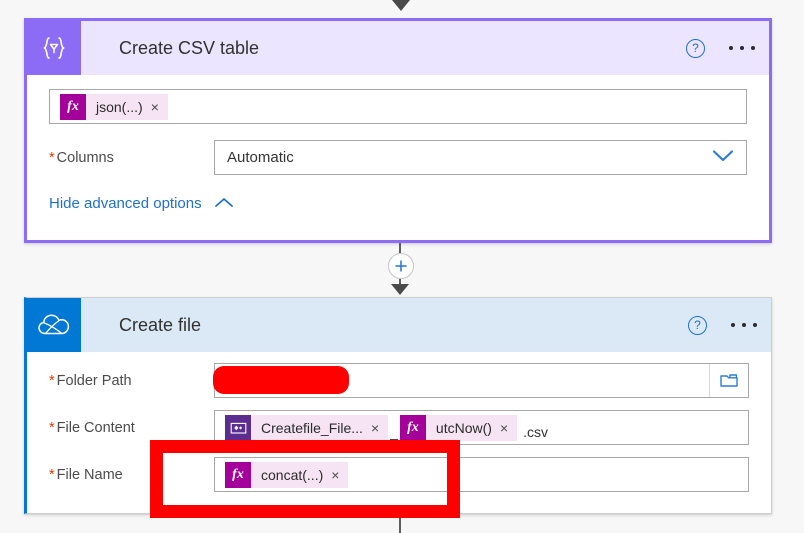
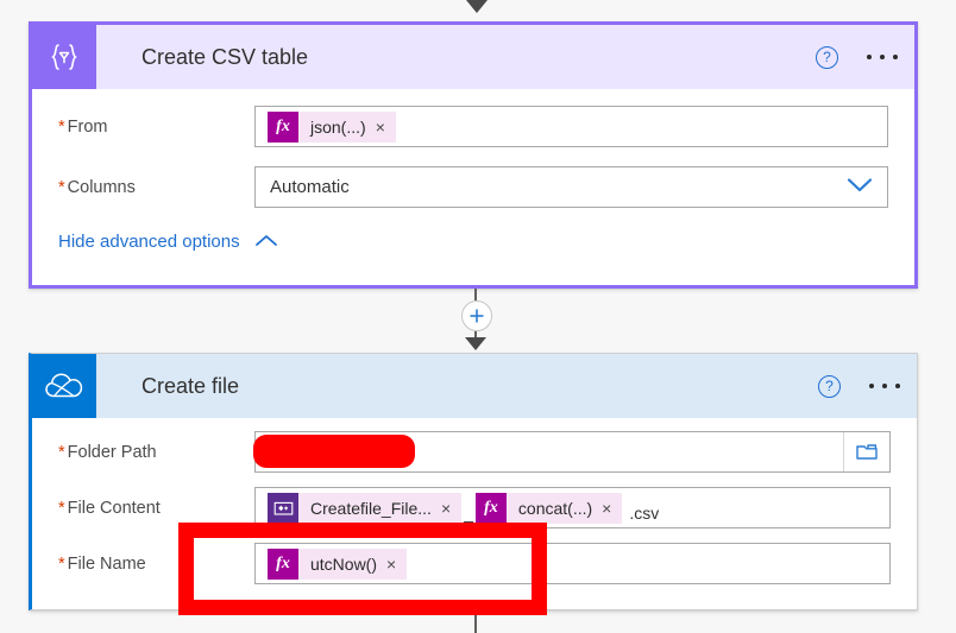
  Create CSV table
  ?
+ * From
  fx
  json(...)
  ×
  * Columns
  Automatic
  Hide advanced options
  Create file
  ?
  * Folder Path
  * File Content
  Createfile_File...
  ×
  _
  fx
- utcNow()
+ concat(...)
  ×
  .csv
  * File Name
  fx
- concat(...)
+ utcNow()
  ×
